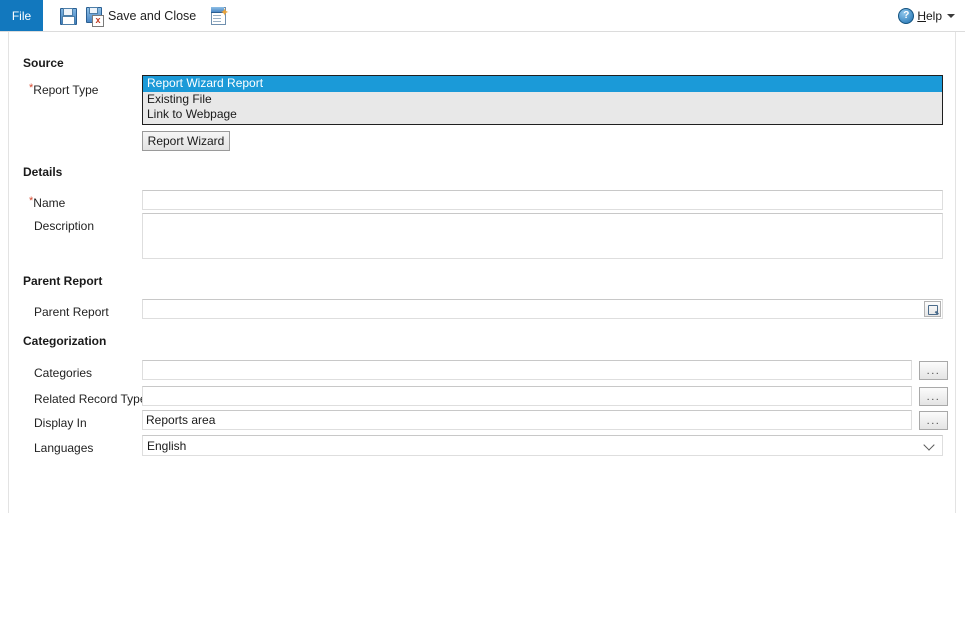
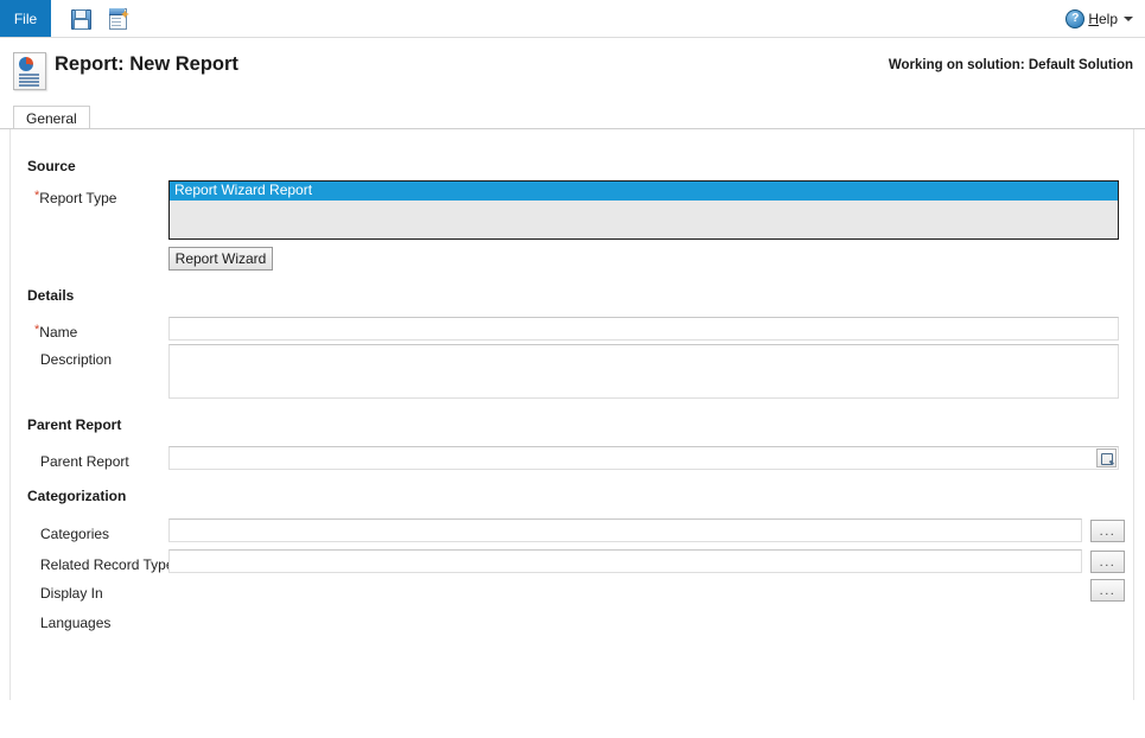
  File
- x
- Save and Close
  ✦
  ?
  Help
+ Report: New Report
+ Working on solution: Default Solution
+ General
  Source
  *Report Type
  Report Wizard Report
- Existing File
- Link to Webpage
  Report Wizard
  Details
  *Name
  Description
  Parent Report
  Parent Report
  Categorization
  Categories
  ...
  Related Record Typ
  ...
  Display In
- Reports area
  ...
  Languages
- English
